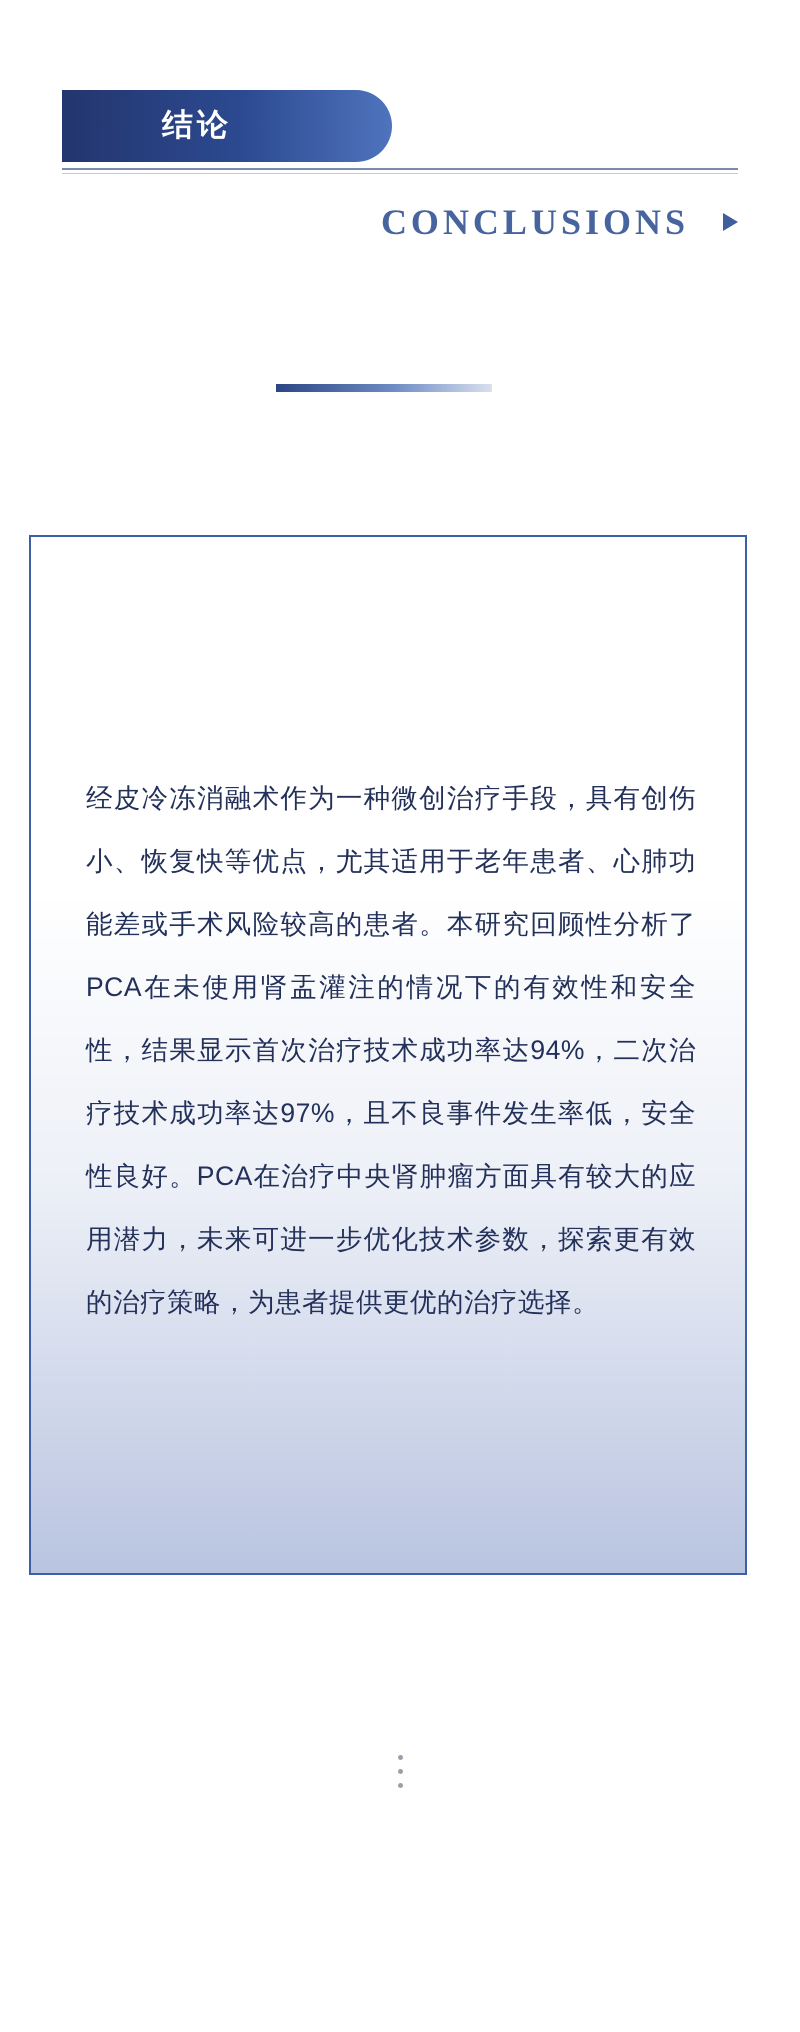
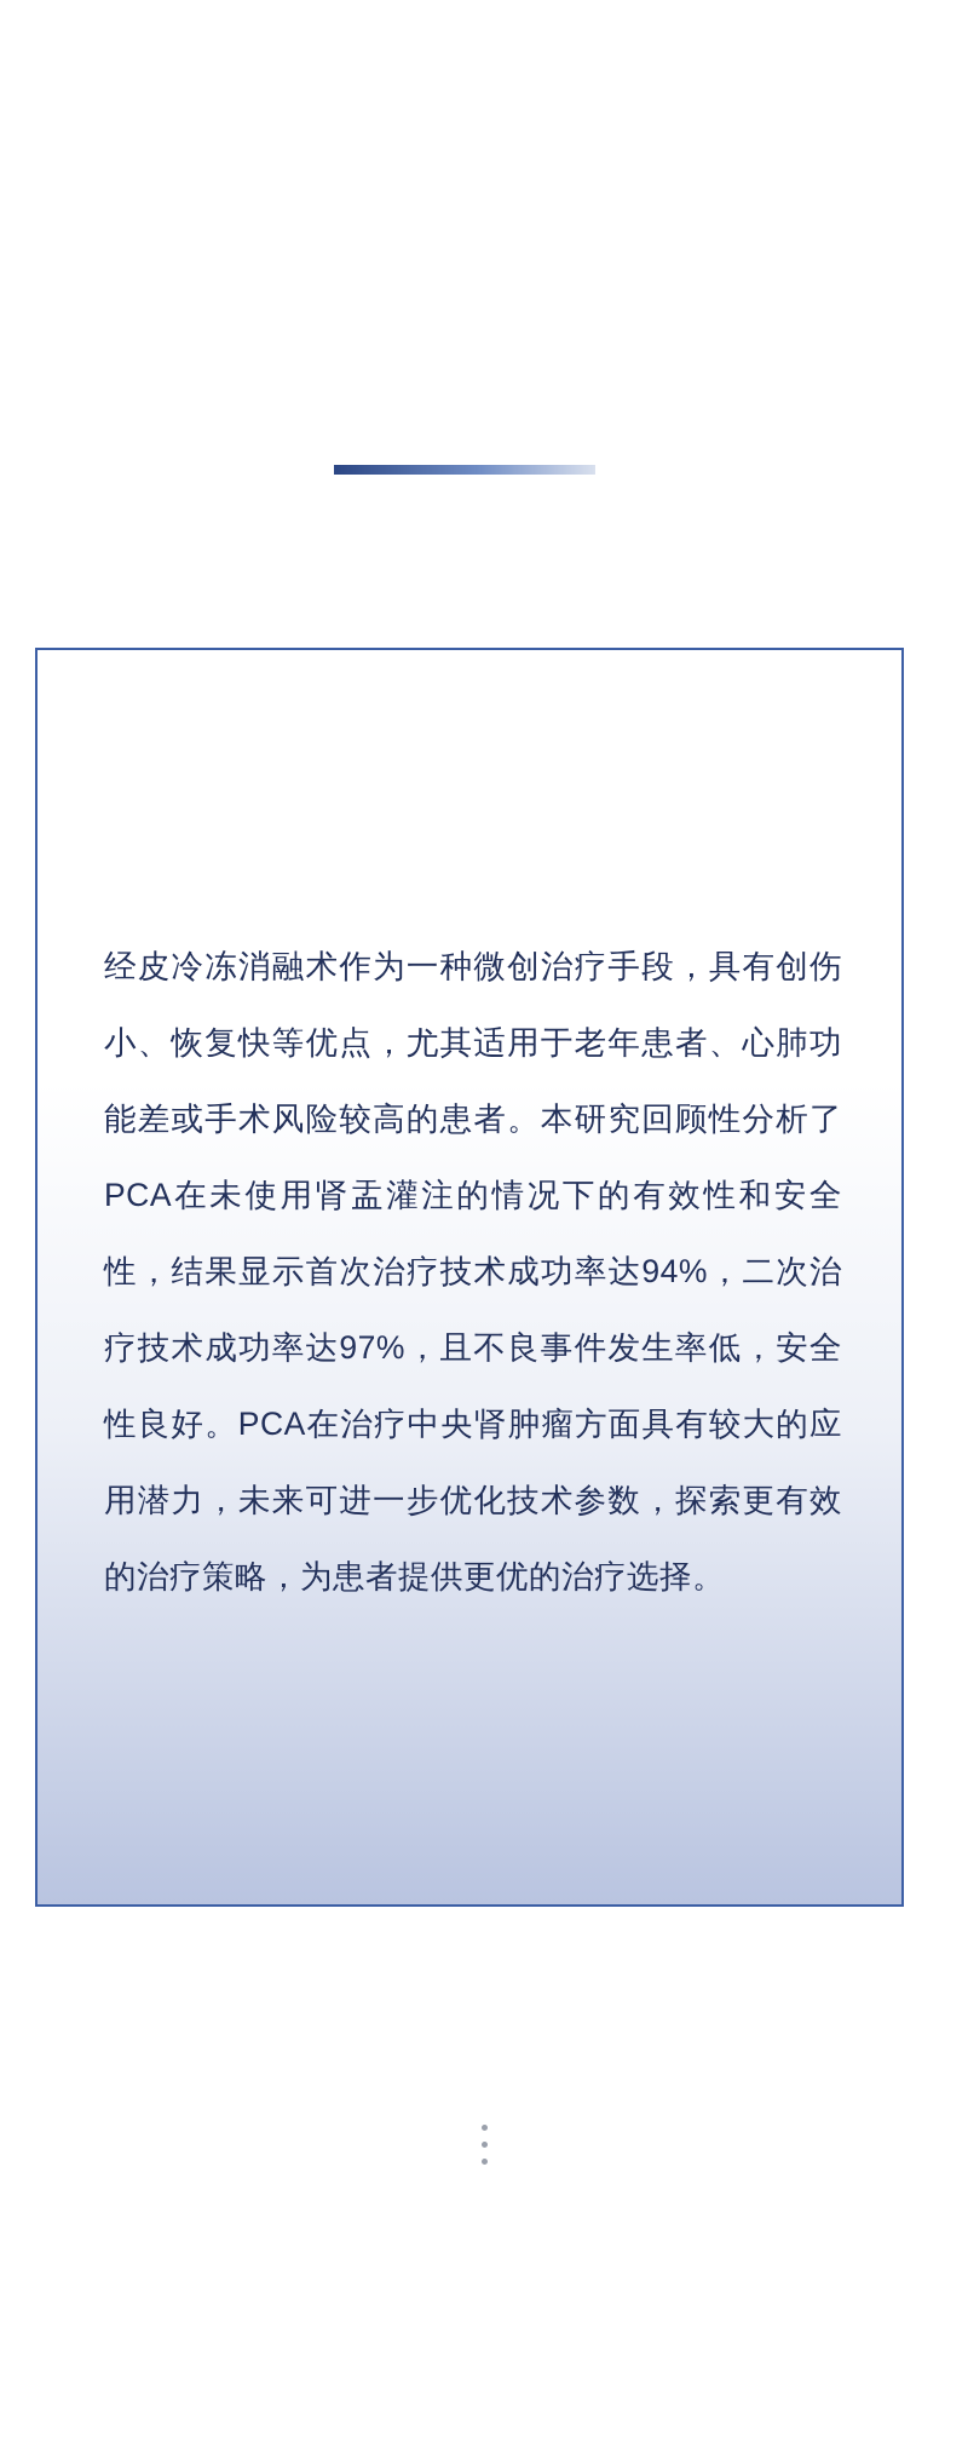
- 结论
- CONCLUSIONS
  经皮冷冻消融术作为一种微创治疗手段，具有创伤小、恢复快等优点，尤其适用于老年患者、心肺功能差或手术风险较高的患者。本研究回顾性分析了PCA在未使用肾盂灌注的情况下的有效性和安全性，结果显示首次治疗技术成功率达94%，二次治疗技术成功率达97%，且不良事件发生率低，安全性良好。PCA在治疗中央肾肿瘤方面具有较大的应用潜力，未来可进一步优化技术参数，探索更有效的治疗策略，为患者提供更优的治疗选择。
